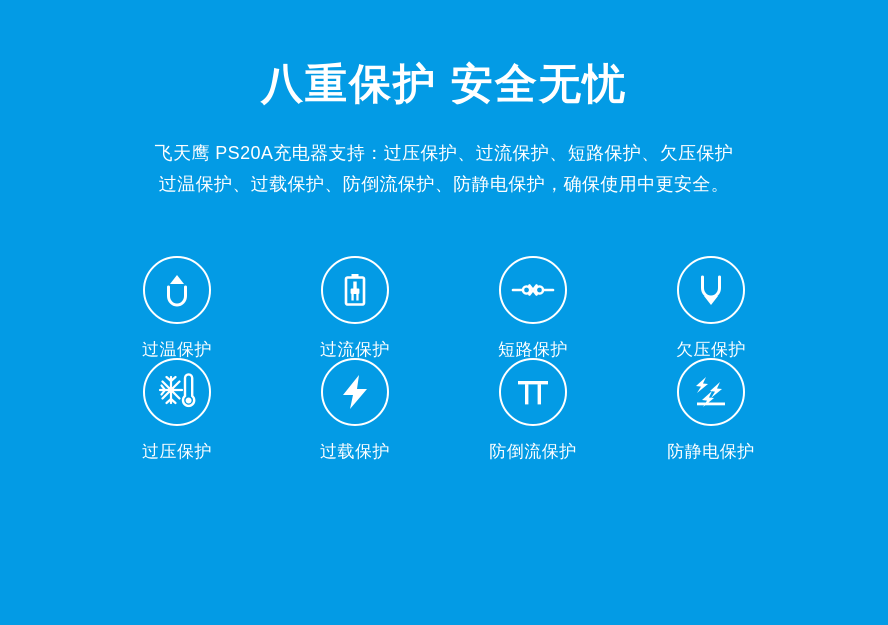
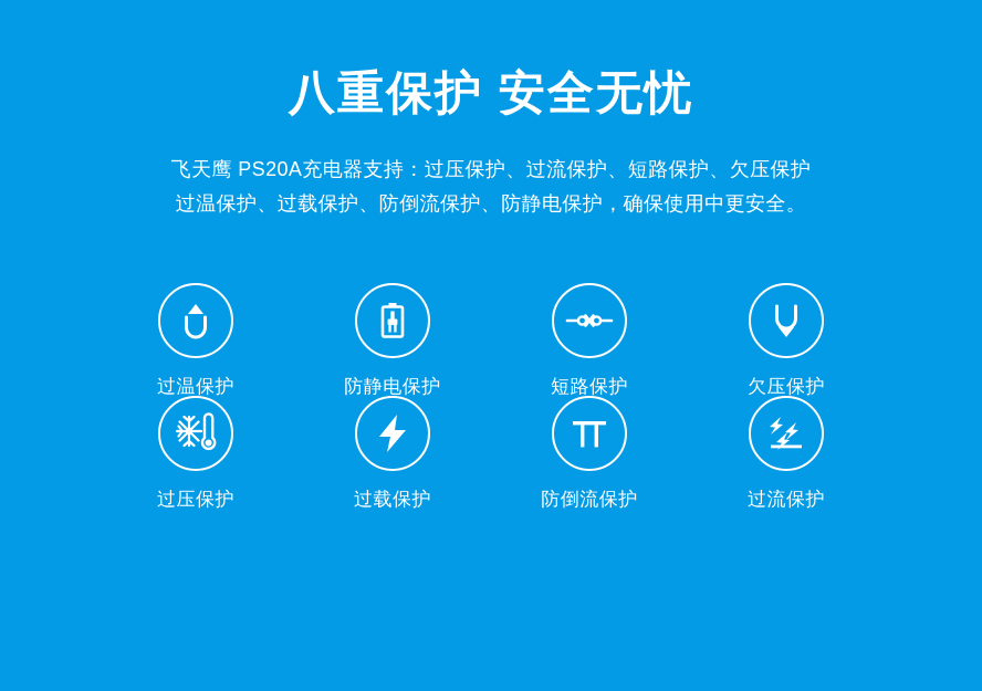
  八重保护 安全无忧
  飞天鹰 PS20A充电器支持：过压保护、过流保护、短路保护、欠压保护
  过温保护、过载保护、防倒流保护、防静电保护，确保使用中更安全。
  过温保护
- 过流保护
+ 防静电保护
  短路保护
  欠压保护
  过压保护
  过载保护
  防倒流保护
- 防静电保护
+ 过流保护
